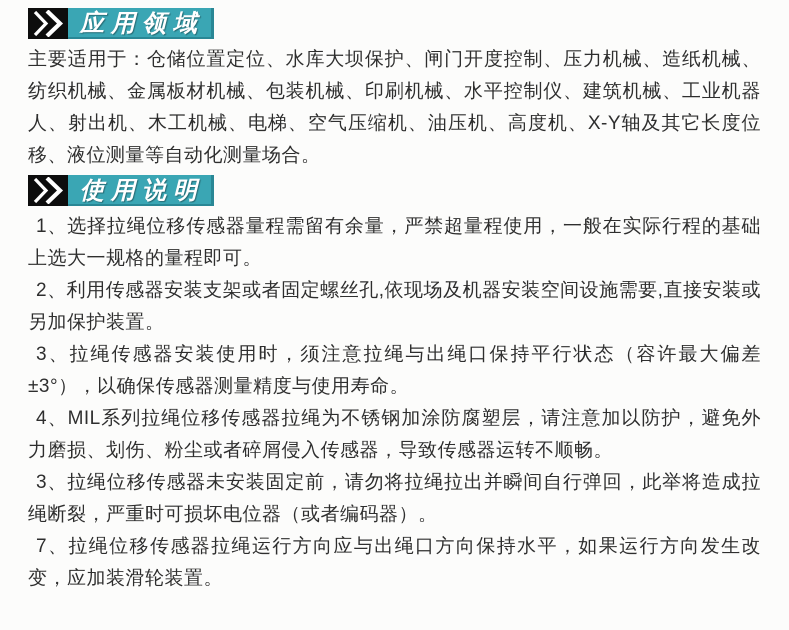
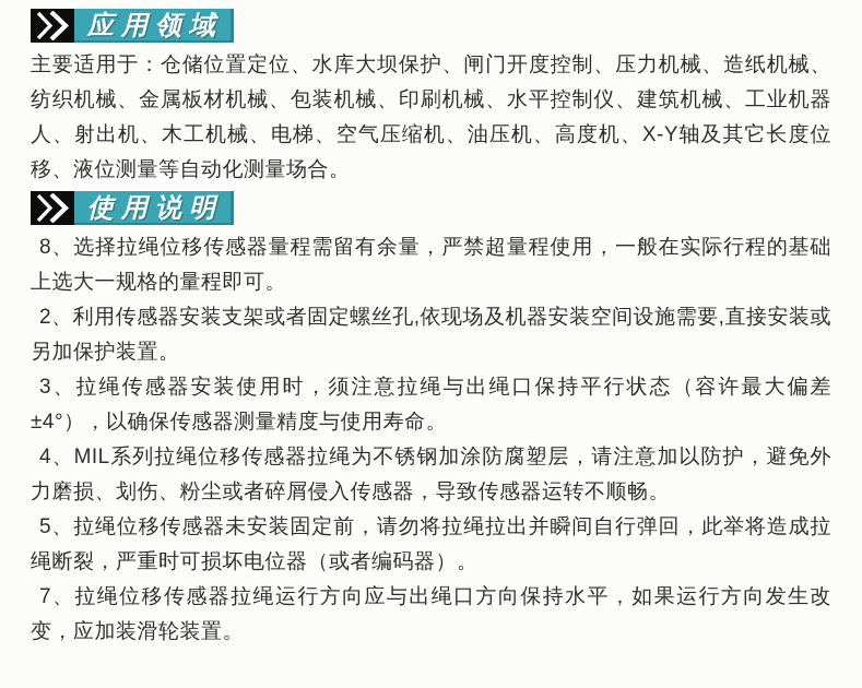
  应用领域
  主要适用于：仓储位置定位、水库大坝保护、闸门开度控制、压力机械、造纸机械、纺织机械、金属板材机械、包装机械、印刷机械、水平控制仪、建筑机械、工业机器人、射出机、木工机械、电梯、空气压缩机、油压机、高度机、X-Y轴及其它长度位移、液位测量等自动化测量场合。
  使用说明
- 1、选择拉绳位移传感器量程需留有余量，严禁超量程使用，一般在实际行程的基础上选大一规格的量程即可。
+ 8、选择拉绳位移传感器量程需留有余量，严禁超量程使用，一般在实际行程的基础上选大一规格的量程即可。
  2、利用传感器安装支架或者固定螺丝孔,依现场及机器安装空间设施需要,直接安装或另加保护装置。
- 3、拉绳传感器安装使用时，须注意拉绳与出绳口保持平行状态（容许最大偏差±3°），以确保传感器测量精度与使用寿命。
+ 3、拉绳传感器安装使用时，须注意拉绳与出绳口保持平行状态（容许最大偏差±4°），以确保传感器测量精度与使用寿命。
  4、MIL系列拉绳位移传感器拉绳为不锈钢加涂防腐塑层，请注意加以防护，避免外力磨损、划伤、粉尘或者碎屑侵入传感器，导致传感器运转不顺畅。
- 3、拉绳位移传感器未安装固定前，请勿将拉绳拉出并瞬间自行弹回，此举将造成拉绳断裂，严重时可损坏电位器（或者编码器）。
+ 5、拉绳位移传感器未安装固定前，请勿将拉绳拉出并瞬间自行弹回，此举将造成拉绳断裂，严重时可损坏电位器（或者编码器）。
  7、拉绳位移传感器拉绳运行方向应与出绳口方向保持水平，如果运行方向发生改变，应加装滑轮装置。
